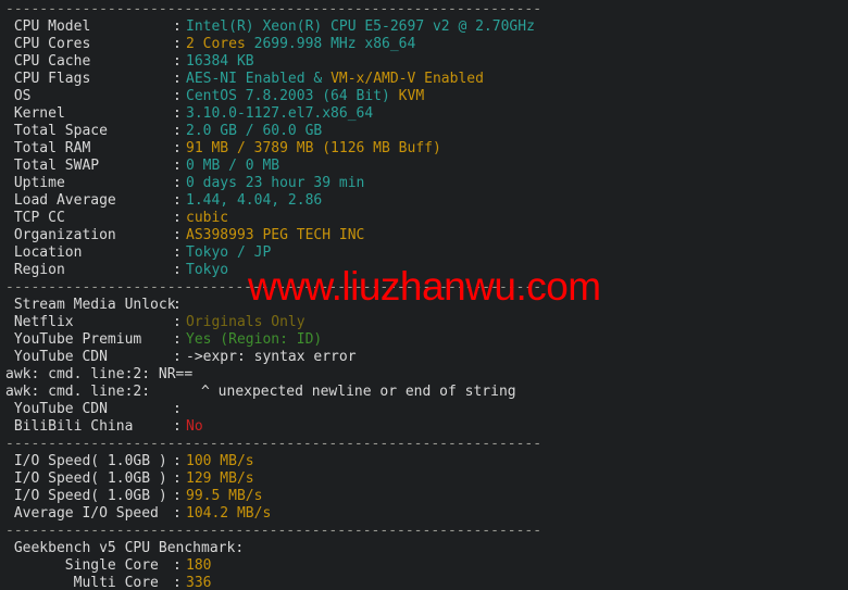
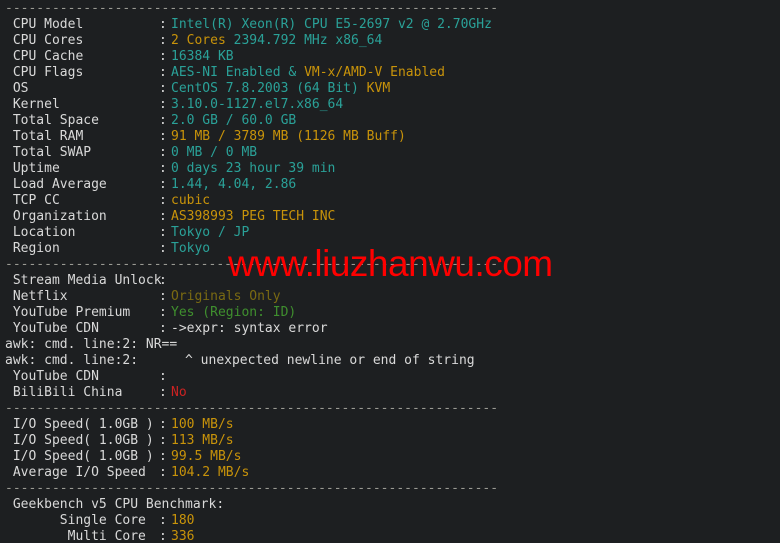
  ---------------------------------------------------------------
  CPU Model : Intel(R) Xeon(R) CPU E5-2697 v2 @ 2.70GHz
- CPU Cores : 2 Cores 2699.998 MHz x86_64
+ CPU Cores : 2 Cores 2394.792 MHz x86_64
  CPU Cache : 16384 KB
  CPU Flags : AES-NI Enabled & VM-x/AMD-V Enabled
  OS : CentOS 7.8.2003 (64 Bit) KVM
  Kernel : 3.10.0-1127.el7.x86_64
  Total Space : 2.0 GB / 60.0 GB
  Total RAM : 91 MB / 3789 MB (1126 MB Buff)
  Total SWAP : 0 MB / 0 MB
  Uptime : 0 days 23 hour 39 min
  Load Average : 1.44, 4.04, 2.86
  TCP CC : cubic
  Organization : AS398993 PEG TECH INC
  Location : Tokyo / JP
  Region : Tokyo
  ---------------------------------------------------------------
  Stream Media Unlock:
  Netflix : Originals Only
  YouTube Premium : Yes (Region: ID)
  YouTube CDN : ->expr: syntax error
  awk: cmd. line:2: NR==
  awk: cmd. line:2: ^ unexpected newline or end of string
  YouTube CDN :
  BiliBili China : No
  ---------------------------------------------------------------
  I/O Speed( 1.0GB ) : 100 MB/s
- I/O Speed( 1.0GB ) : 129 MB/s
+ I/O Speed( 1.0GB ) : 113 MB/s
  I/O Speed( 1.0GB ) : 99.5 MB/s
  Average I/O Speed : 104.2 MB/s
  ---------------------------------------------------------------
  Geekbench v5 CPU Benchmark:
  Single Core : 180
  Multi Core : 336
  www.liuzhanwu.com
